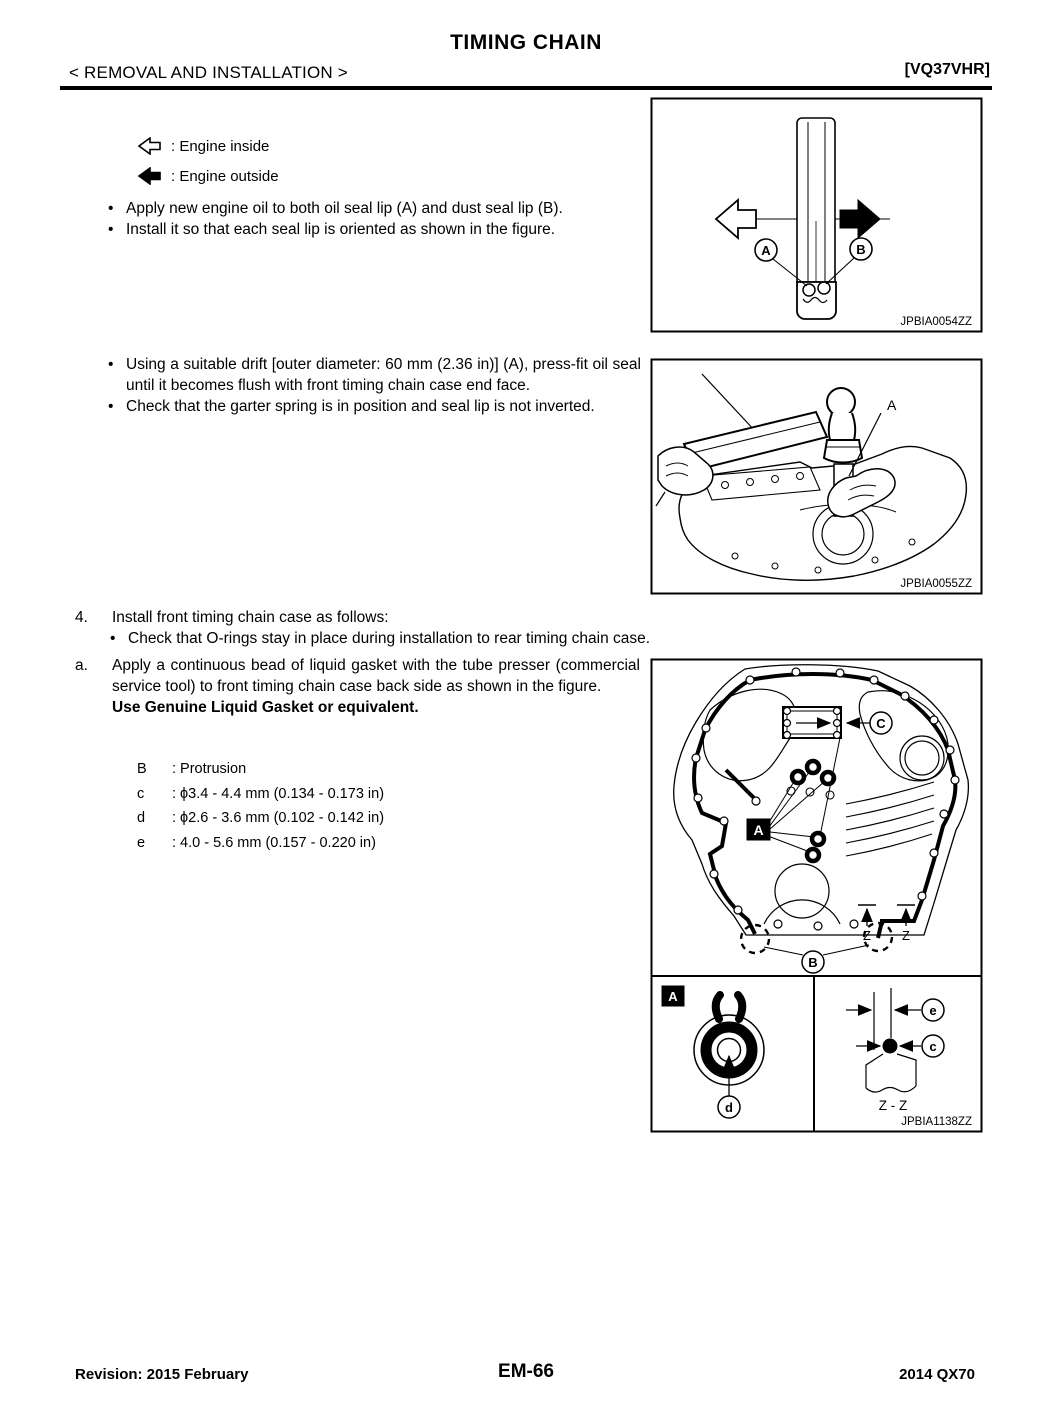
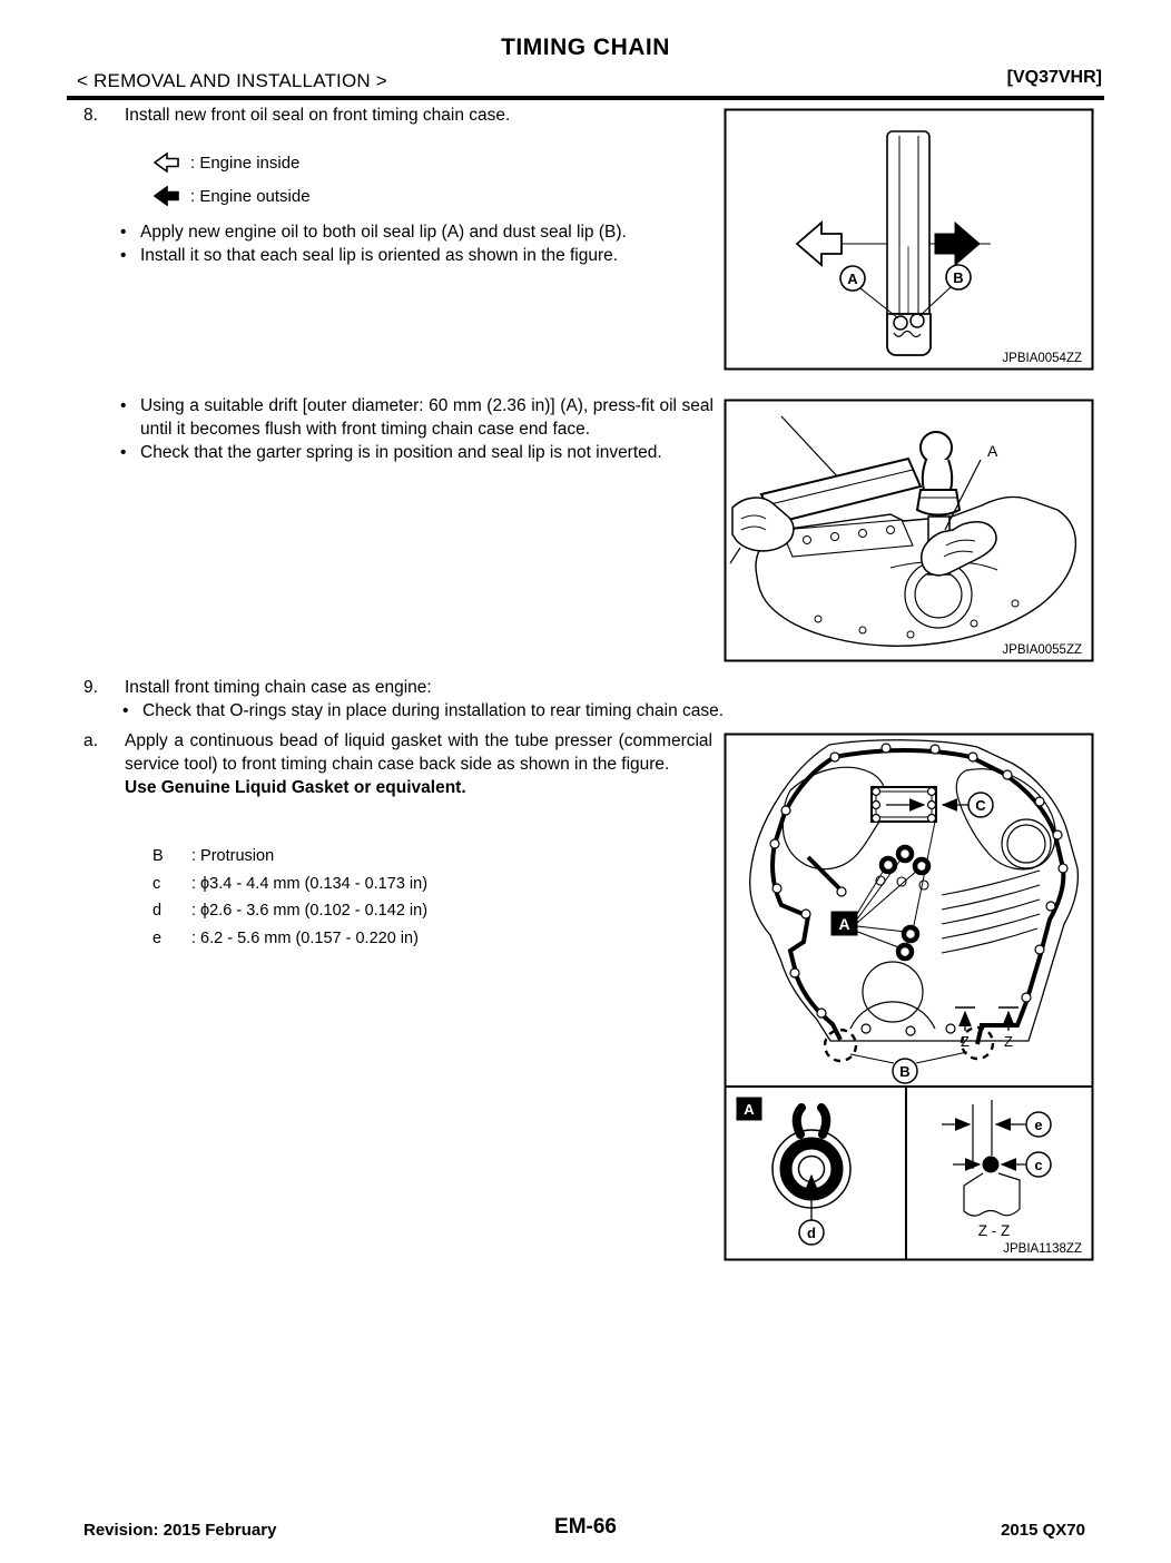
  TIMING CHAIN
  < REMOVAL AND INSTALLATION >
  [VQ37VHR]
+ 8.
+ Install new front oil seal on front timing chain case.
  : Engine inside
  : Engine outside
  •
  Apply new engine oil to both oil seal lip (A) and dust seal lip (B).
  •
  Install it so that each seal lip is oriented as shown in the figure.
  •
  Using a suitable drift [outer diameter: 60 mm (2.36 in)] (A), press-fit oil seal until it becomes flush with front timing chain case end face.
  •
  Check that the garter spring is in position and seal lip is not inverted.
  A
  B
  JPBIA0054ZZ
  A
  JPBIA0055ZZ
- 4.
+ 9.
- Install front timing chain case as follows:
+ Install front timing chain case as engine:
  •
  Check that O-rings stay in place during installation to rear timing chain case.
  a.
  Apply a continuous bead of liquid gasket with the tube presser (commercial service tool) to front timing chain case back side as shown in the figure.
  Use Genuine Liquid Gasket or equivalent.
  B
  : Protrusion
  c
  : ϕ3.4 - 4.4 mm (0.134 - 0.173 in)
  d
  : ϕ2.6 - 3.6 mm (0.102 - 0.142 in)
  e
- : 4.0 - 5.6 mm (0.157 - 0.220 in)
+ : 6.2 - 5.6 mm (0.157 - 0.220 in)
  A
  C
  B
  Z
  Z
  A
  d
  e
  c
  Z - Z
  JPBIA1138ZZ
  Revision: 2015 February
  EM-66
- 2014 QX70
+ 2015 QX70
